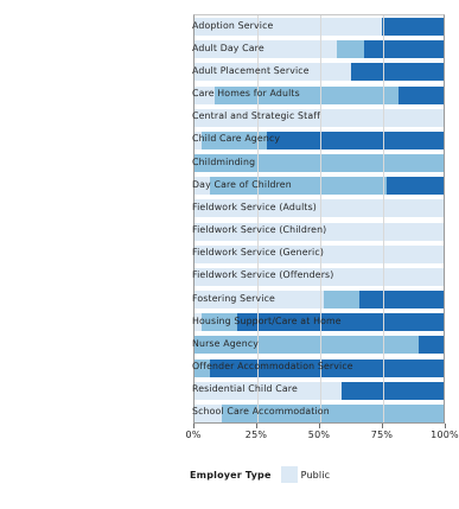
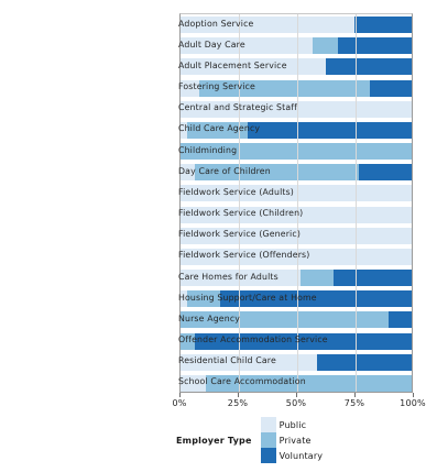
  Adoption Service
  Adult Day Care
  Adult Placement Service
- Care Homes for Adults
+ Fostering Service
  Central and Strategic Staff
  Child Care Agency
  Childminding
  Day Care of Children
  Fieldwork Service (Adults)
  Fieldwork Service (Children)
  Fieldwork Service (Generic)
  Fieldwork Service (Offenders)
- Fostering Service
+ Care Homes for Adults
  Housing Support/Care at Home
  Nurse Agency
  Offender Accommodation Service
  Residential Child Care
  School Care Accommodation
  0%
  25%
  50%
  75%
  100%
  Employer Type
  Public
+ Private
+ Voluntary
